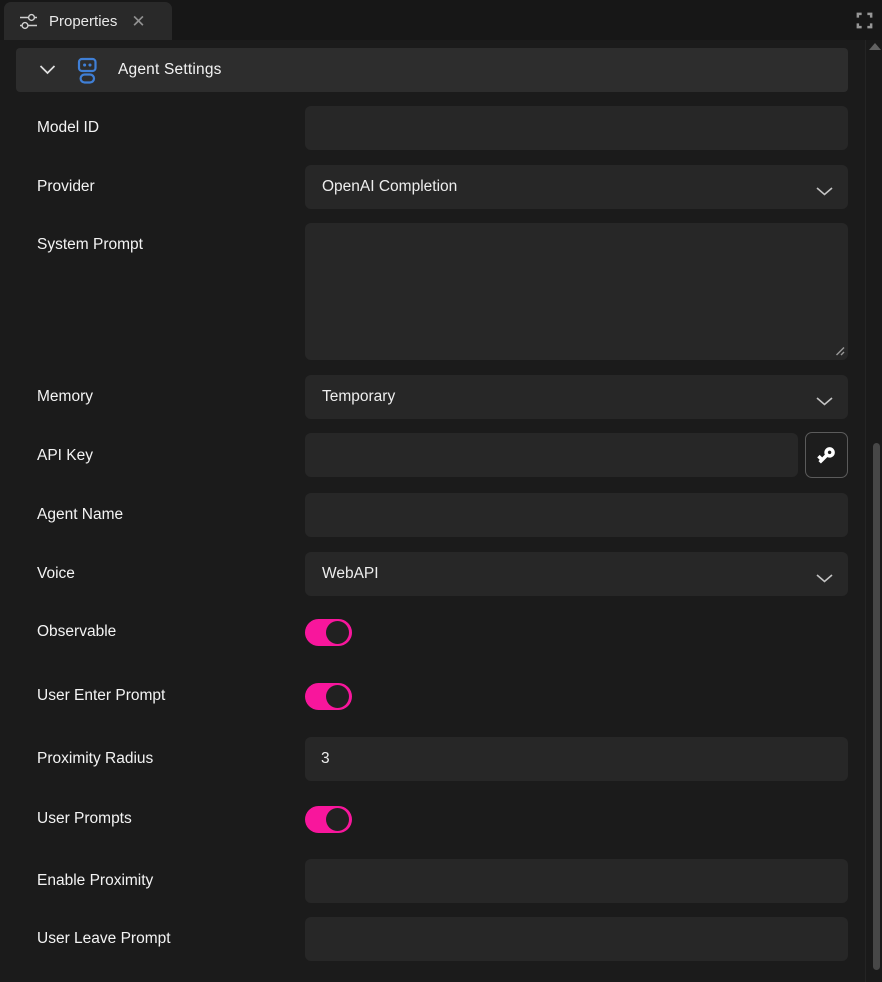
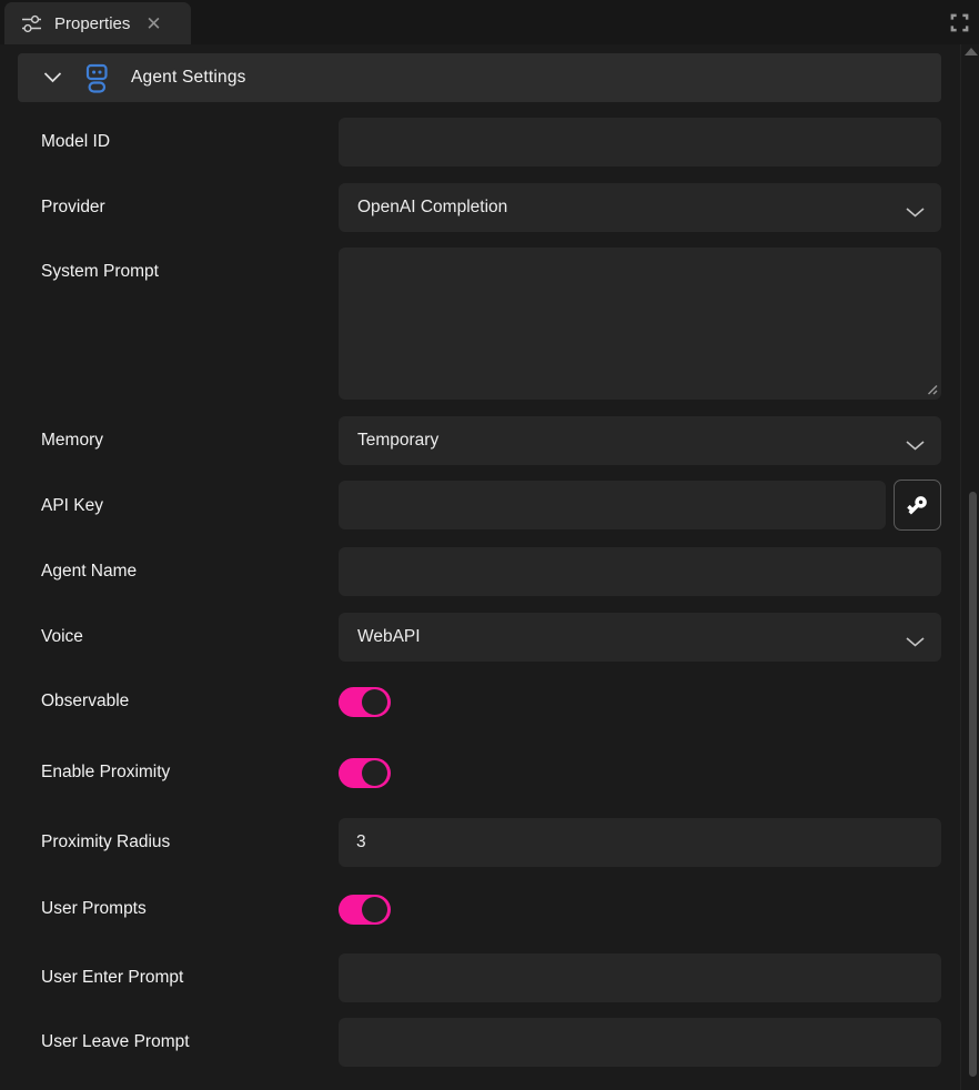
  Properties
  ✕
  Agent Settings
  Model ID
  Provider
  OpenAI Completion
  System Prompt
  Memory
  Temporary
  API Key
  Agent Name
  Voice
  WebAPI
  Observable
- User Enter Prompt
+ Enable Proximity
  Proximity Radius
  3
  User Prompts
- Enable Proximity
+ User Enter Prompt
  User Leave Prompt
